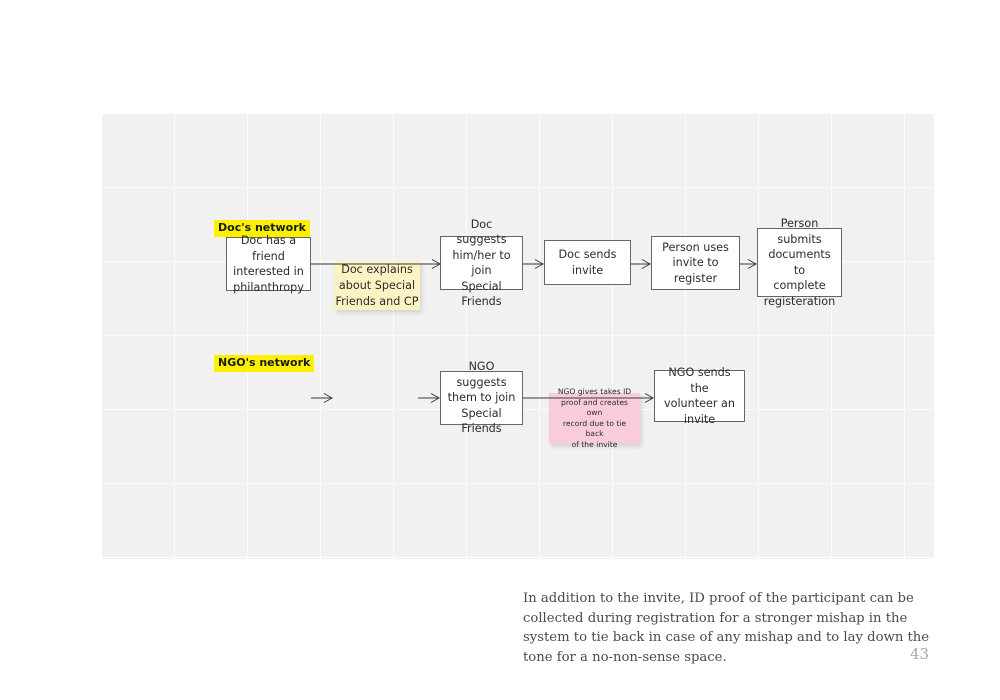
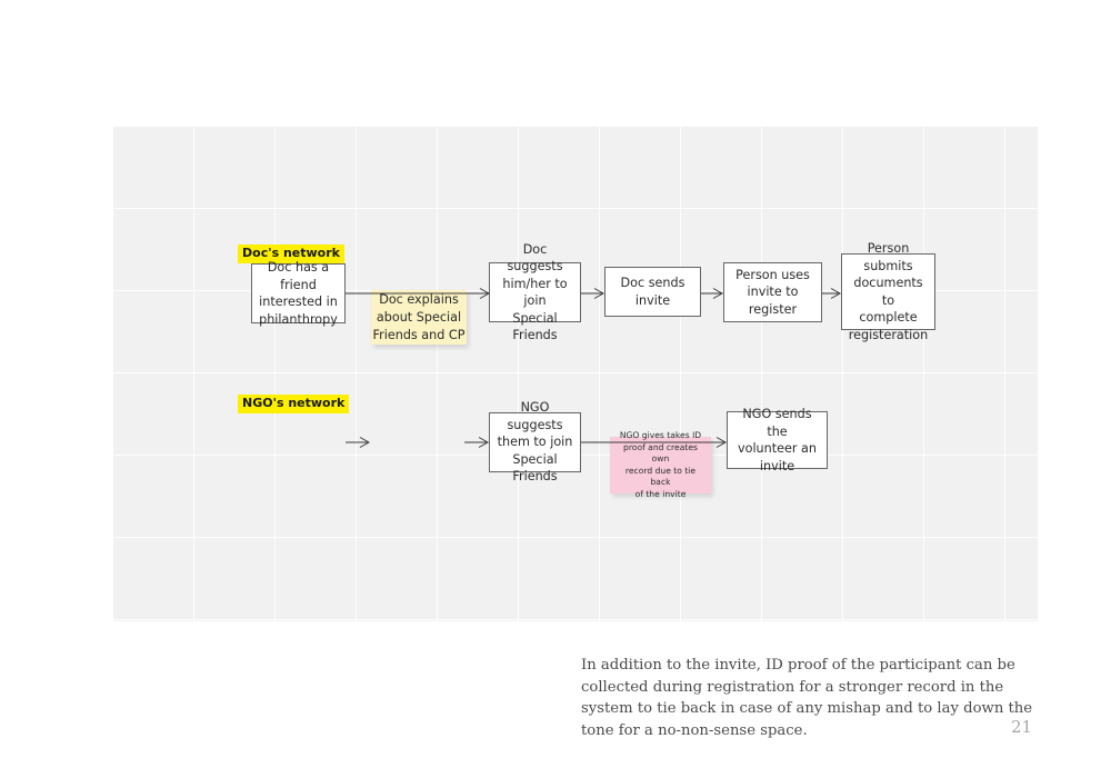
  Doc's network
  Doc has a friend
  interested in
  philanthropy
  Doc suggests
  him/her to join
  Special Friends
  Doc sends invite
  Person uses
  invite to register
  Person submits
  documents to
  complete
  registeration
  Doc explains
  about Special
  Friends and CP
  NGO's network
  NGO suggests
  them to join
  Special Friends
  NGO sends the
  volunteer an
  invite
  NGO gives takes ID
  proof and creates own
  record due to tie back
  of the invite
- In addition to the invite, ID proof of the participant can be collected during registration for a stronger mishap in the system to tie back in case of any mishap and to lay down the tone for a no-non-sense space.
+ In addition to the invite, ID proof of the participant can be collected during registration for a stronger record in the system to tie back in case of any mishap and to lay down the tone for a no-non-sense space.
- 43
+ 21
